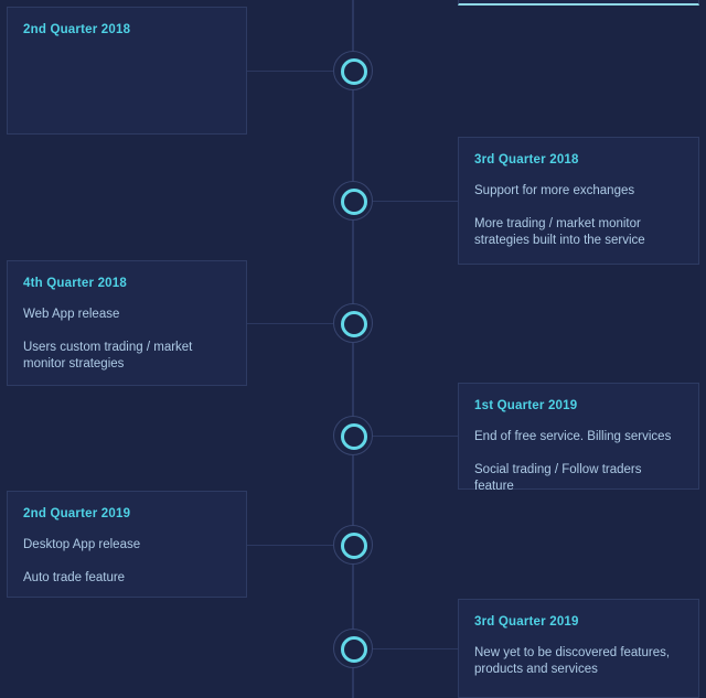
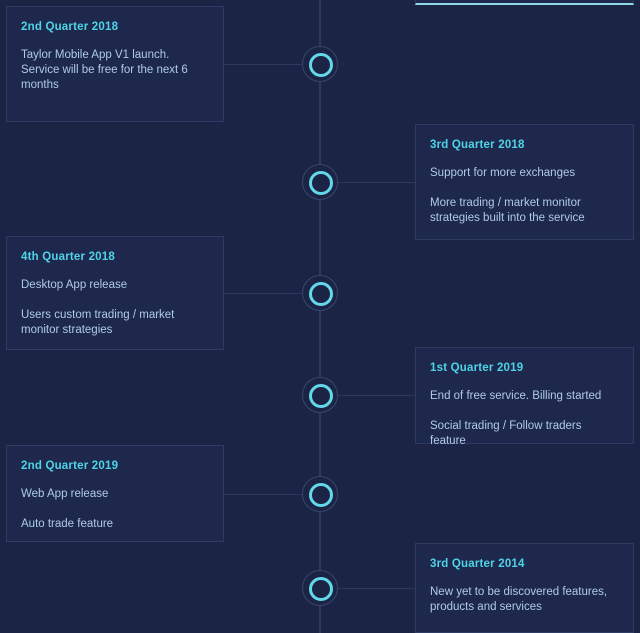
  2nd Quarter 2018
+ Taylor Mobile App V1 launch. Service will be free for the next 6 months
  3rd Quarter 2018
  Support for more exchanges
  More trading / market monitor strategies built into the service
  4th Quarter 2018
- Web App release
+ Desktop App release
  Users custom trading / market monitor strategies
  1st Quarter 2019
- End of free service. Billing services
+ End of free service. Billing started
  Social trading / Follow traders feature
  2nd Quarter 2019
- Desktop App release
+ Web App release
  Auto trade feature
- 3rd Quarter 2019
+ 3rd Quarter 2014
  New yet to be discovered features, products and services
